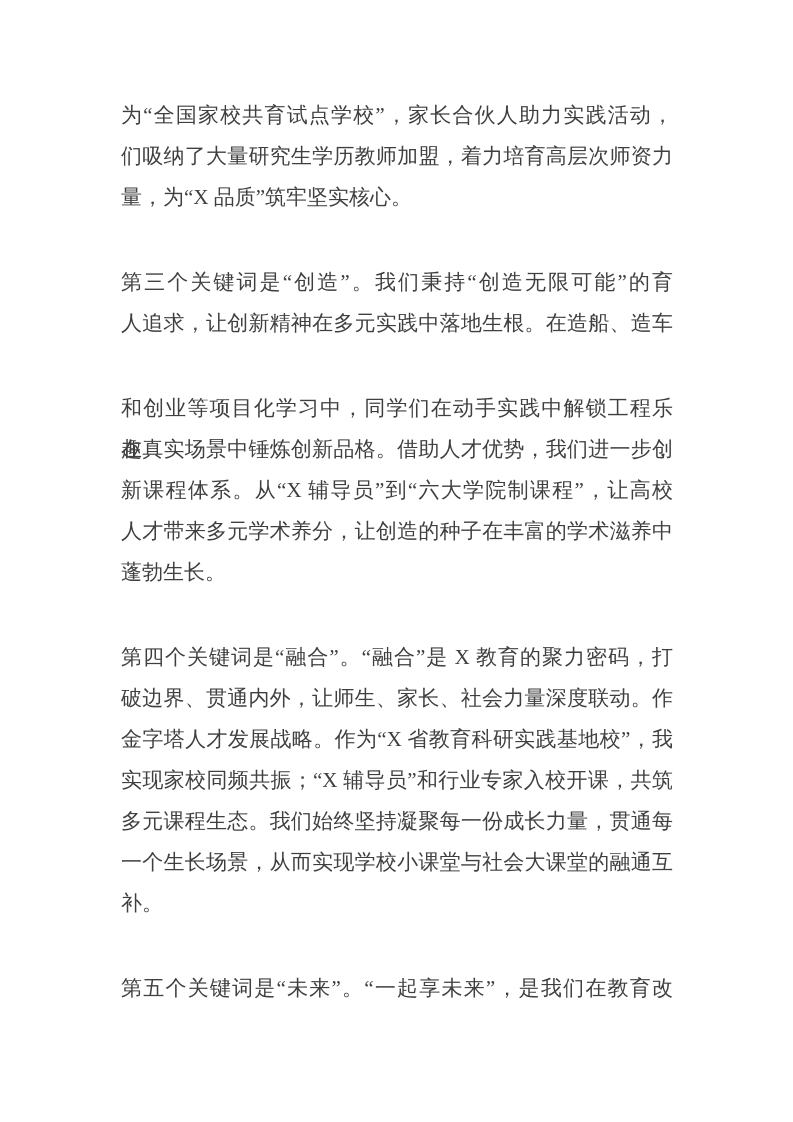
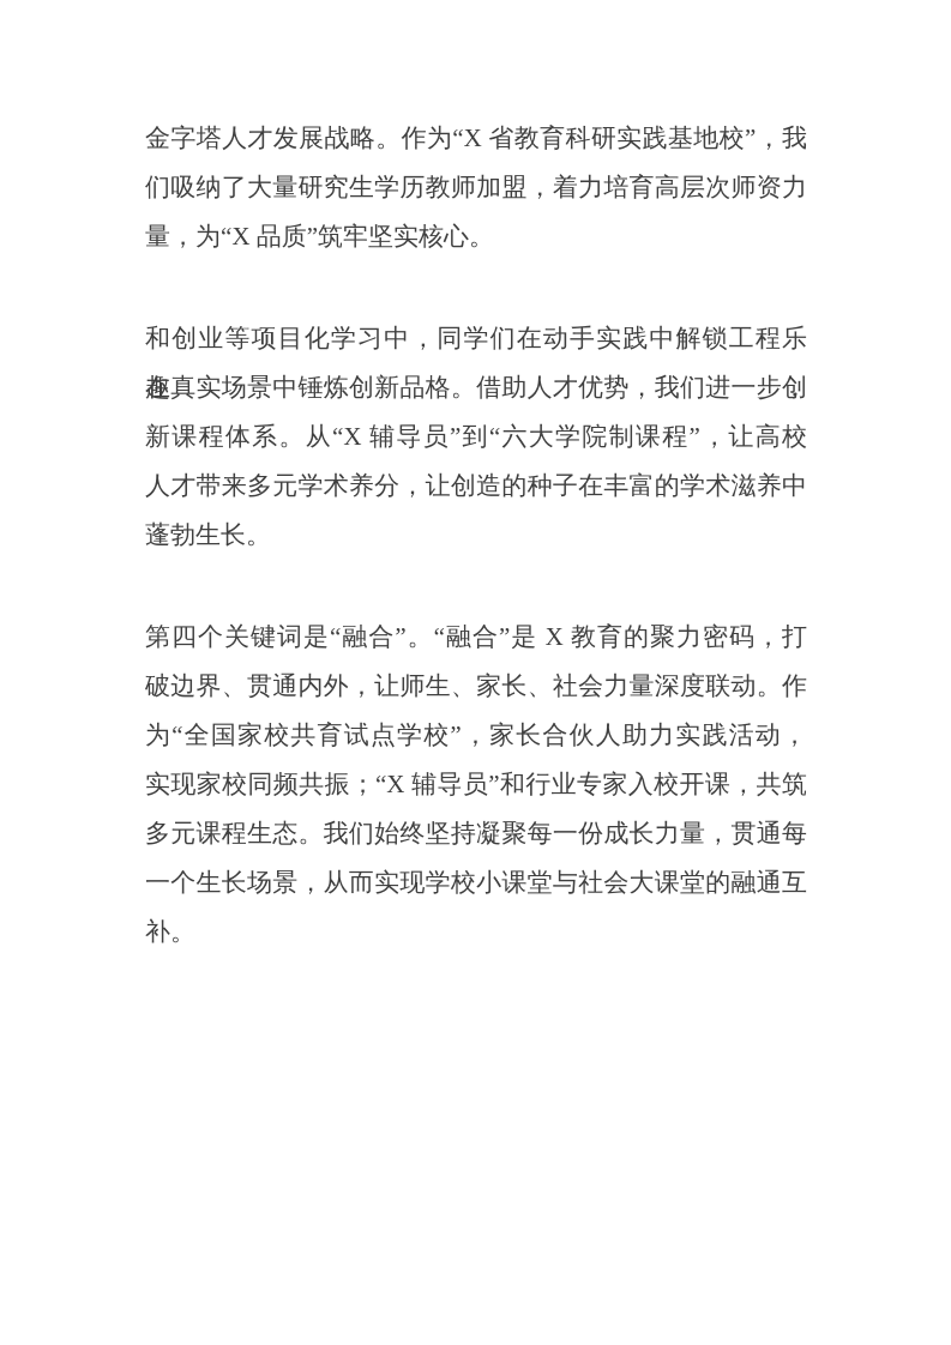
- 为“全国家校共育试点学校”，家长合伙人助力实践活动，
+ 金字塔人才发展战略。作为“X 省教育科研实践基地校”，我
  们吸纳了大量研究生学历教师加盟，着力培育高层次师资力
  量，为“X 品质”筑牢坚实核心。
- 第三个关键词是“创造”。我们秉持“创造无限可能”的育
- 人追求，让创新精神在多元实践中落地生根。在造船、造车
  和创业等项目化学习中，同学们在动手实践中解锁工程乐趣，
  在真实场景中锤炼创新品格。借助人才优势，我们进一步创
  新课程体系。从“X 辅导员”到“六大学院制课程”，让高校
  人才带来多元学术养分，让创造的种子在丰富的学术滋养中
  蓬勃生长。
  第四个关键词是“融合”。“融合”是 X 教育的聚力密码，打
  破边界、贯通内外，让师生、家长、社会力量深度联动。作
- 金字塔人才发展战略。作为“X 省教育科研实践基地校”，我
+ 为“全国家校共育试点学校”，家长合伙人助力实践活动，
  实现家校同频共振；“X 辅导员”和行业专家入校开课，共筑
  多元课程生态。我们始终坚持凝聚每一份成长力量，贯通每
  一个生长场景，从而实现学校小课堂与社会大课堂的融通互
  补。
- 第五个关键词是“未来”。“一起享未来”，是我们在教育改
